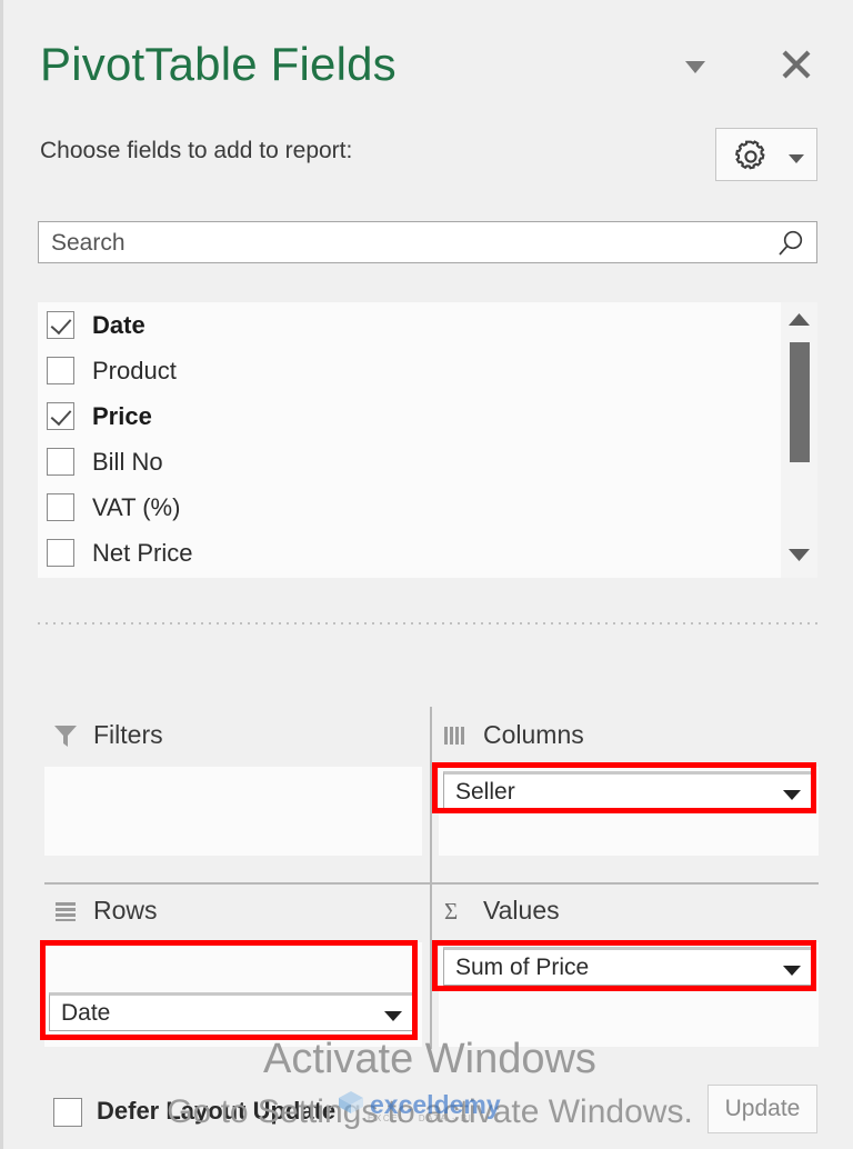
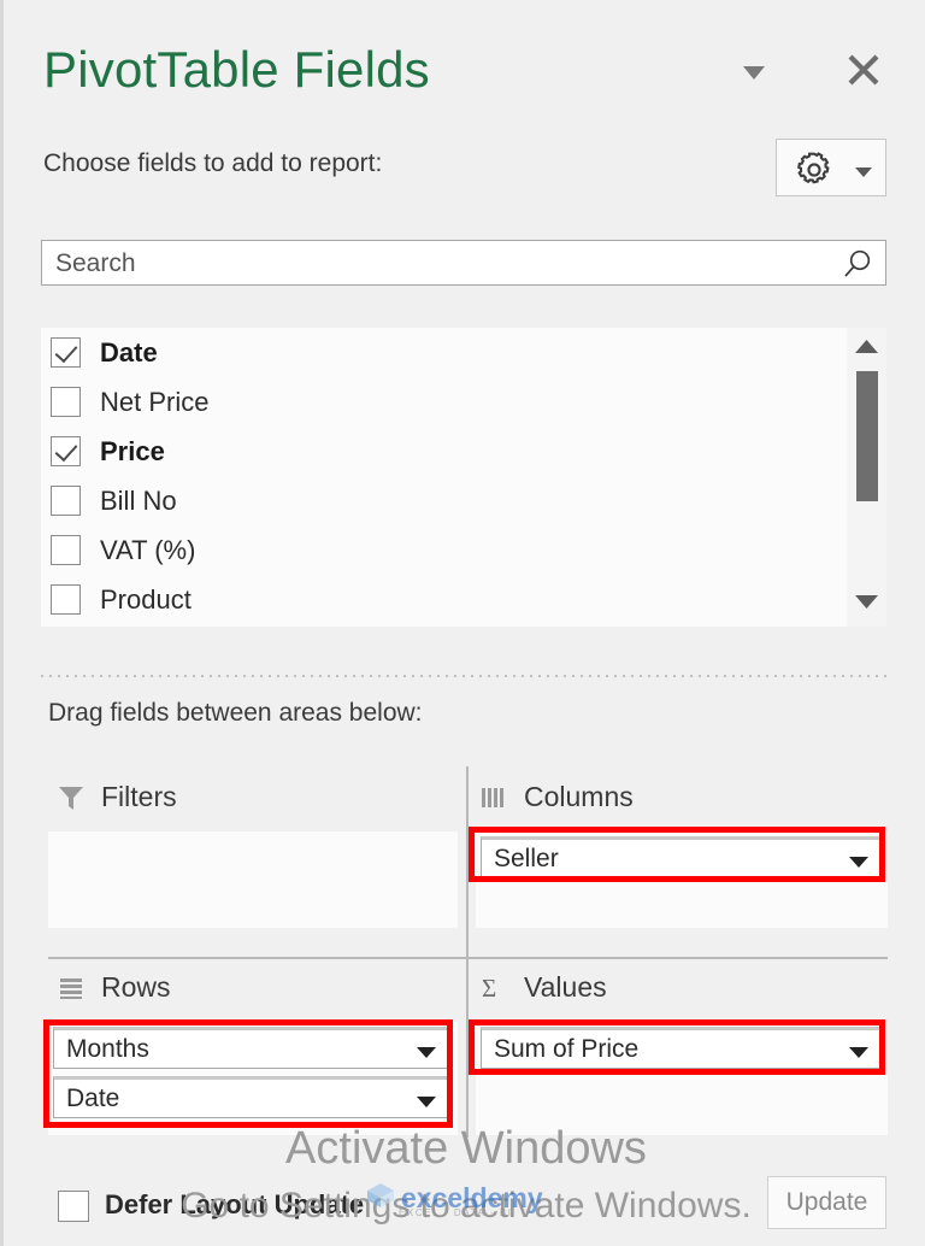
  PivotTable Fields
  Choose fields to add to report:
  Search
  Date
- Product
+ Net Price
  Price
  Bill No
  VAT (%)
- Net Price
+ Product
+ Drag fields between areas below:
  Filters
  Columns
  Seller
  Rows
+ Months
  Date
  Σ
  Values
  Sum of Price
  Defer Layout Update
  Update
  Activate Windows
  Go to Settings to activate Windows.
  exceldemy
  EXCEL · DATA · BI
